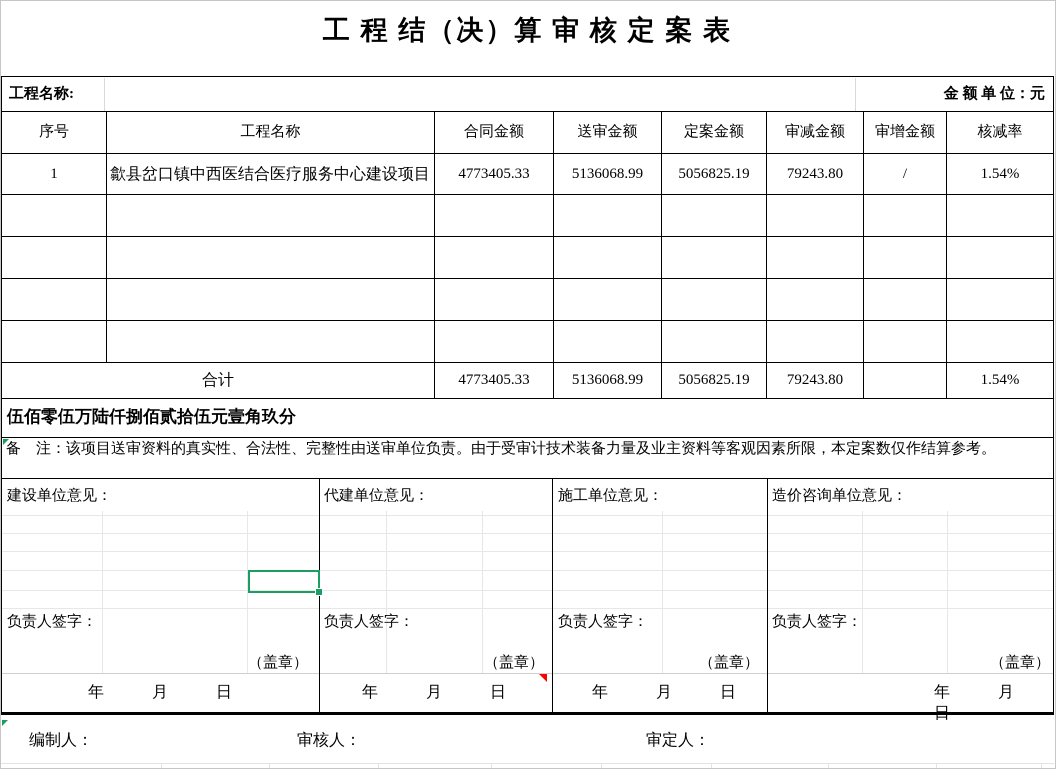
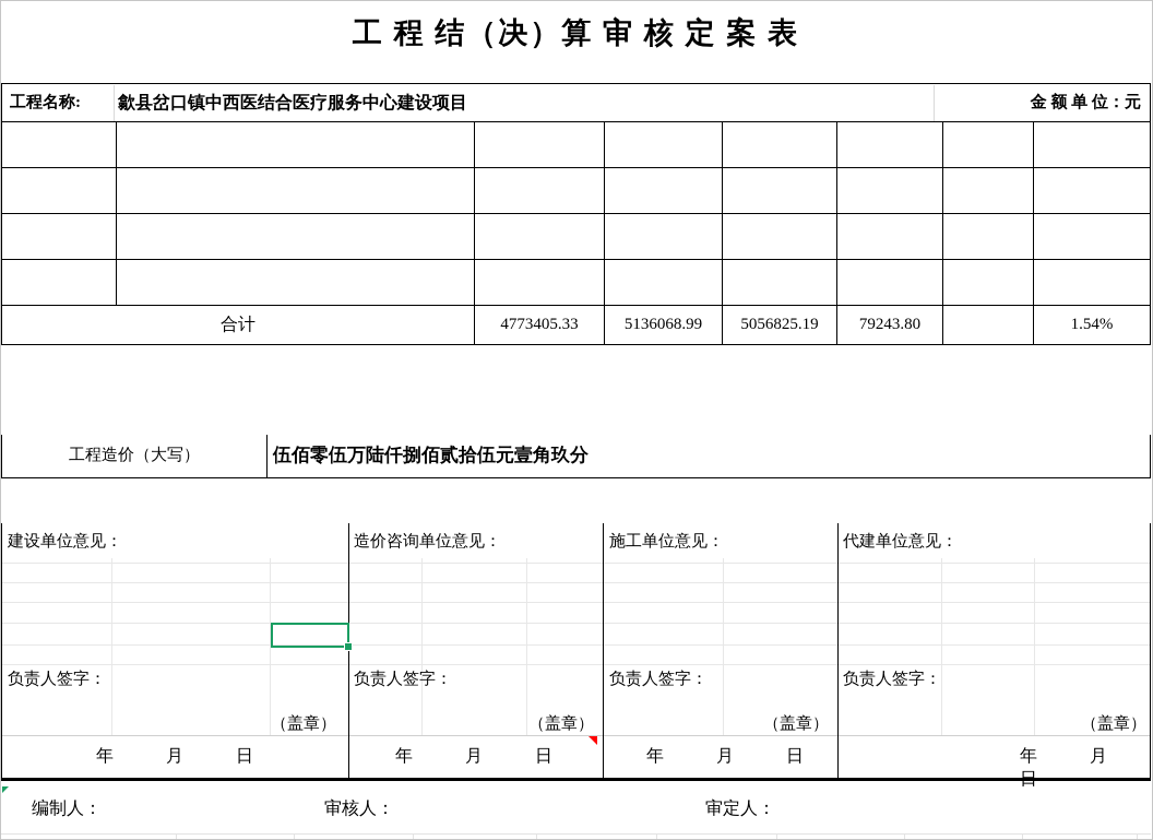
  工 程 结（决）算 审 核 定 案 表
  工程名称:
+ 歙县岔口镇中西医结合医疗服务中心建设项目
  金 额 单 位：元
- 序号	工程名称	合同金额	送审金额	定案金额	审减金额	审增金额	核减率
- 1	歙县岔口镇中西医结合医疗服务中心建设项目	4773405.33	5136068.99	5056825.19	79243.80	/	1.54%
  合计	4773405.33	5136068.99	5056825.19	79243.80		1.54%
+ 工程造价（大写）
  伍佰零伍万陆仟捌佰贰拾伍元壹角玖分
- 备 注：该项目送审资料的真实性、合法性、完整性由送审单位负责。由于受审计技术装备力量及业主资料等客观因素所限，本定案数仅作结算参考。
  建设单位意见：
  负责人签字：
  （盖章）
  年 月 日
- 代建单位意见：
+ 造价咨询单位意见：
  负责人签字：
  （盖章）
  年 月 日
  施工单位意见：
  负责人签字：
  （盖章）
  年 月 日
- 造价咨询单位意见：
+ 代建单位意见：
  负责人签字：
  （盖章）
  年 月日
  编制人：
  审核人：
  审定人：
